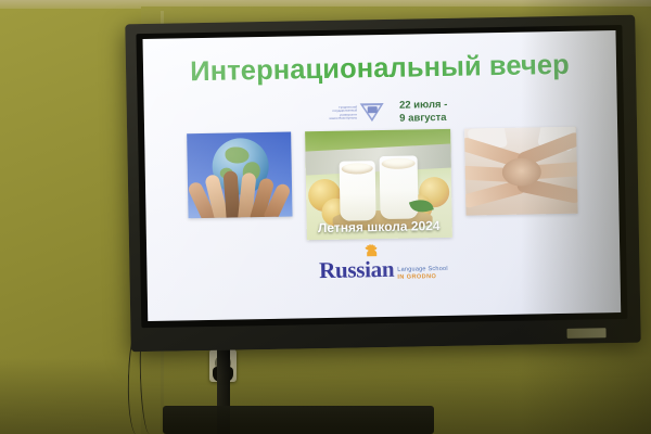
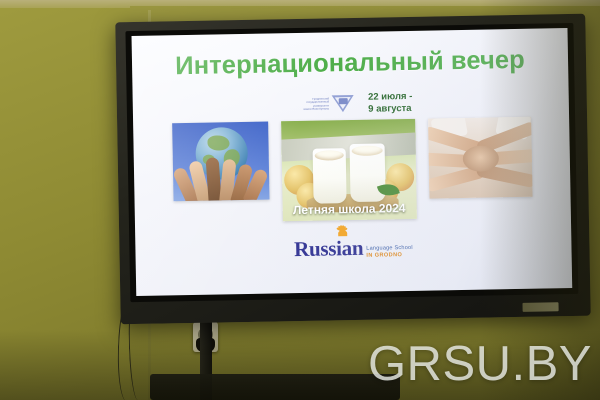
+ GRSU.BY
